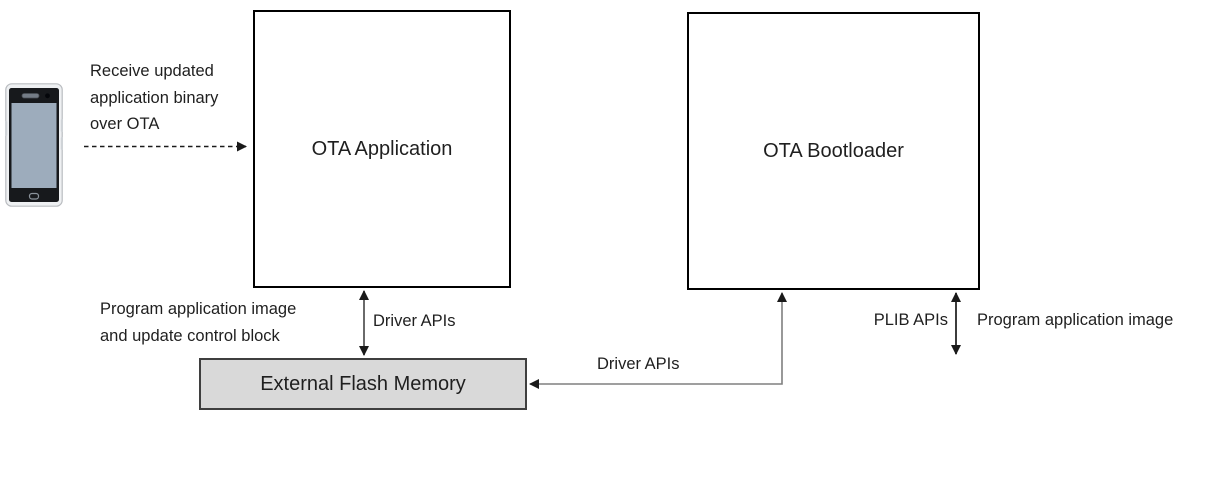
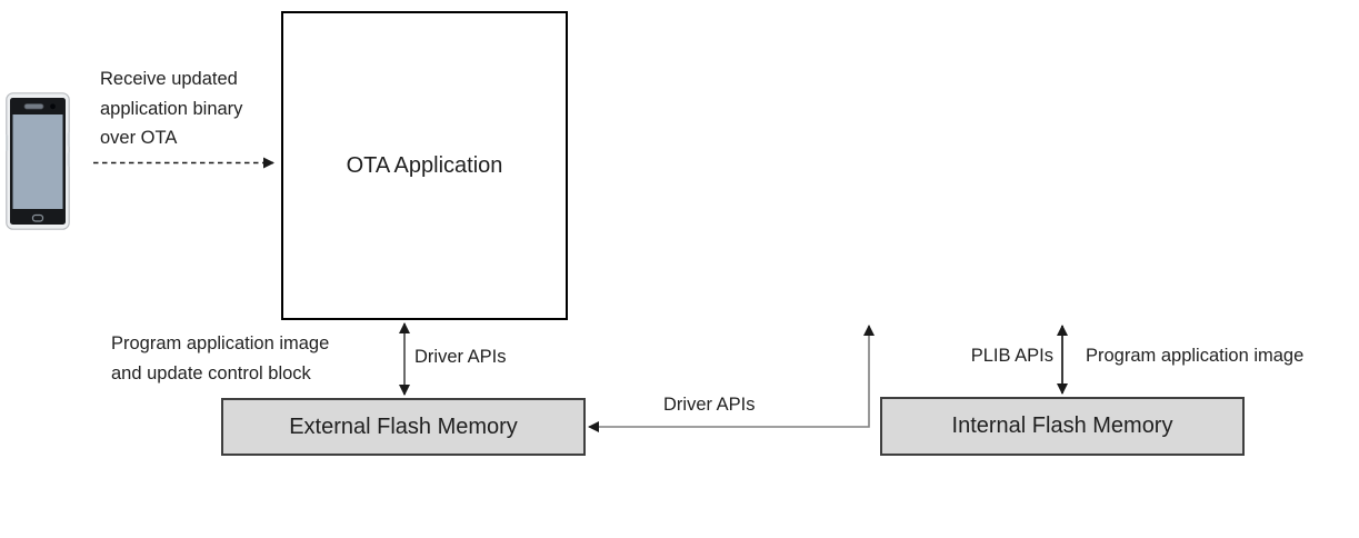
  Receive updated
  application binary
  over OTA
  Program application image
  and update control block
  Driver APIs
  Driver APIs
  PLIB APIs
  Program application image
  OTA Application
- OTA Bootloader
  External Flash Memory
+ Internal Flash Memory
